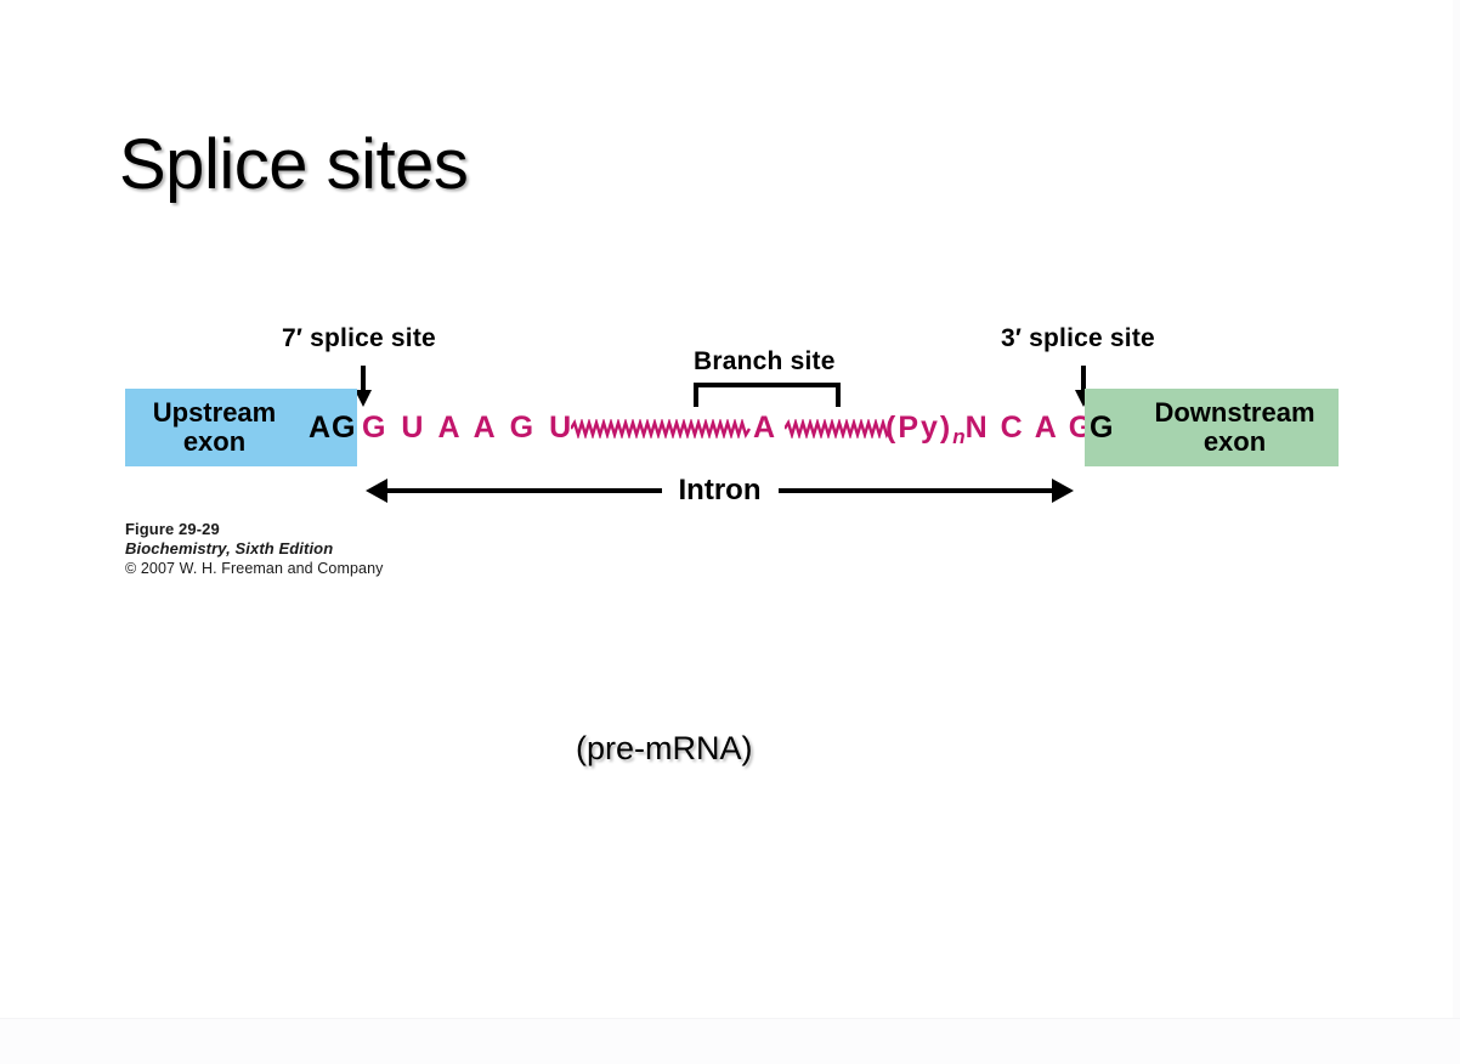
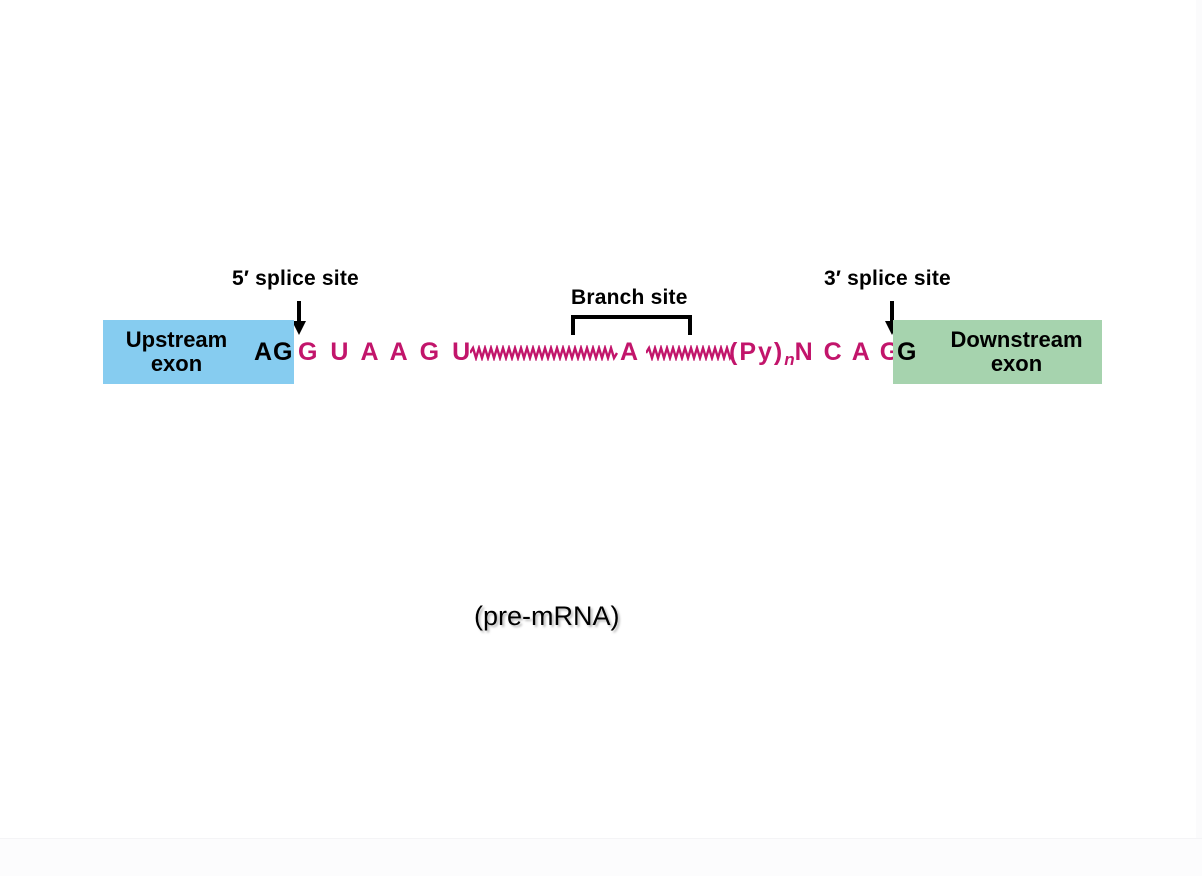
- Splice sites
- 7′ splice site
+ 5′ splice site
  3′ splice site
  Branch site
  Upstream
  exon
  AG
  G U A A G U
  A
  (Py)nN C A G
  Downstream
  exon
  G
- Intron
- Figure 29-29
- Biochemistry, Sixth Edition
- © 2007 W. H. Freeman and Company
  (pre-mRNA)
